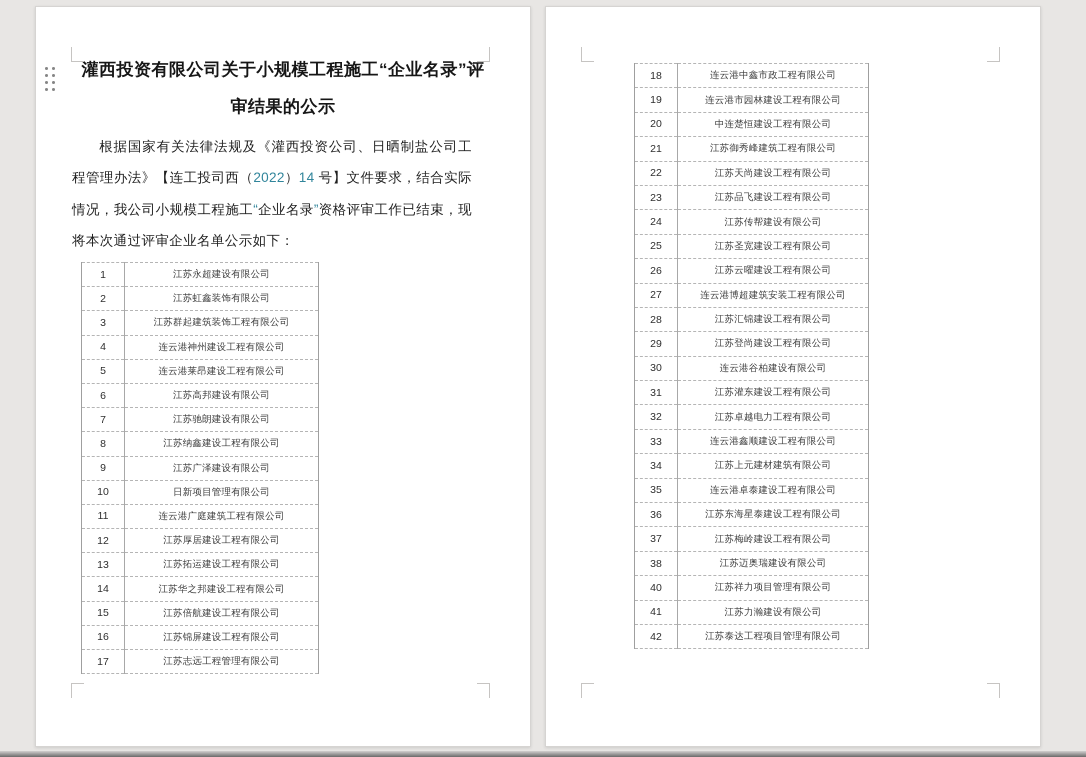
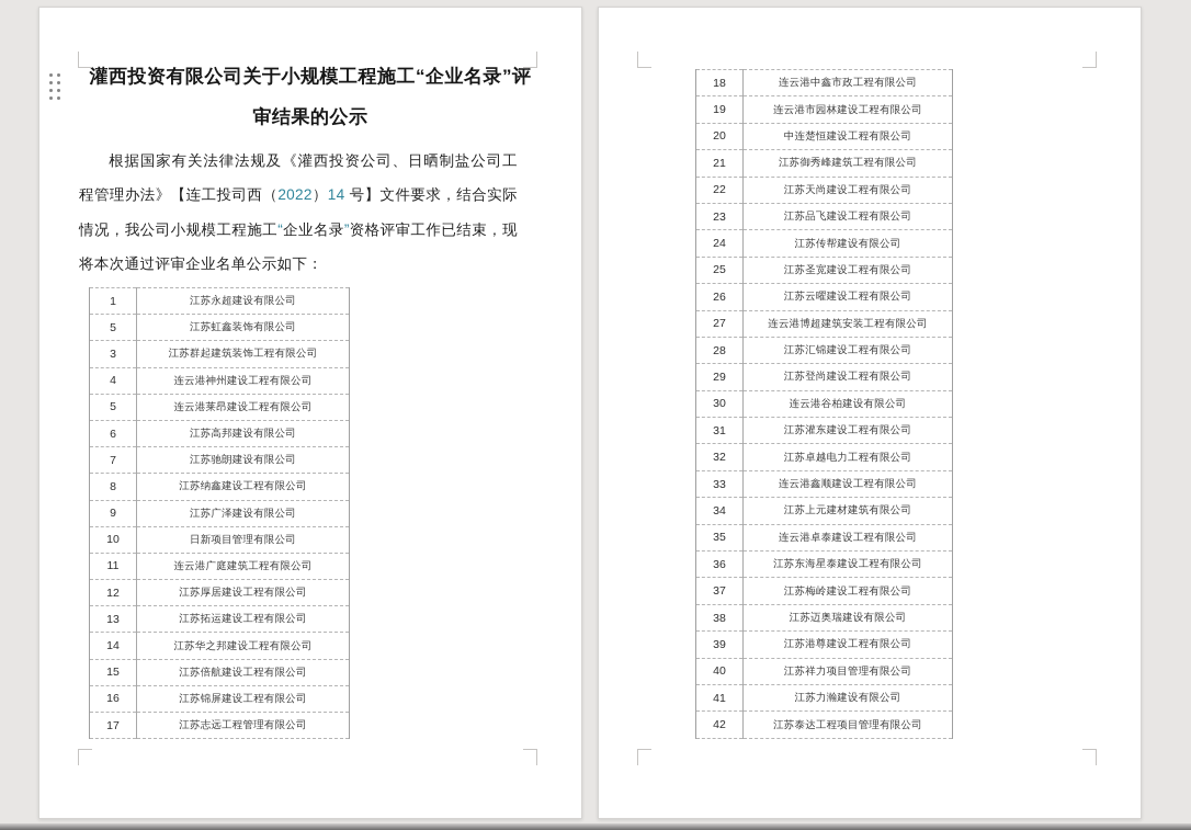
  灌西投资有限公司关于小规模工程施工“企业名录”评
  审结果的公示
  根据国家有关法律法规及《灌西投资公司、日晒制盐公司工程管理办法》【连工投司西（2022）14 号】文件要求，结合实际情况，我公司小规模工程施工“企业名录”资格评审工作已结束，现将本次通过评审企业名单公示如下：
  1	江苏永超建设有限公司
- 2	江苏虹鑫装饰有限公司
+ 5	江苏虹鑫装饰有限公司
  3	江苏群起建筑装饰工程有限公司
  4	连云港神州建设工程有限公司
  5	连云港莱昂建设工程有限公司
  6	江苏高邦建设有限公司
  7	江苏驰朗建设有限公司
  8	江苏纳鑫建设工程有限公司
  9	江苏广泽建设有限公司
  10	日新项目管理有限公司
  11	连云港广庭建筑工程有限公司
  12	江苏厚居建设工程有限公司
  13	江苏拓运建设工程有限公司
  14	江苏华之邦建设工程有限公司
  15	江苏倍航建设工程有限公司
  16	江苏锦屏建设工程有限公司
  17	江苏志远工程管理有限公司
  18	连云港中鑫市政工程有限公司
  19	连云港市园林建设工程有限公司
  20	中连楚恒建设工程有限公司
  21	江苏御秀峰建筑工程有限公司
  22	江苏天尚建设工程有限公司
  23	江苏品飞建设工程有限公司
  24	江苏传帮建设有限公司
  25	江苏圣宽建设工程有限公司
  26	江苏云曜建设工程有限公司
  27	连云港博超建筑安装工程有限公司
  28	江苏汇锦建设工程有限公司
  29	江苏登尚建设工程有限公司
  30	连云港谷柏建设有限公司
  31	江苏灌东建设工程有限公司
  32	江苏卓越电力工程有限公司
  33	连云港鑫顺建设工程有限公司
  34	江苏上元建材建筑有限公司
  35	连云港卓泰建设工程有限公司
  36	江苏东海星泰建设工程有限公司
  37	江苏梅岭建设工程有限公司
  38	江苏迈奥瑞建设有限公司
+ 39	江苏港尊建设工程有限公司
  40	江苏祥力项目管理有限公司
  41	江苏力瀚建设有限公司
  42	江苏泰达工程项目管理有限公司
